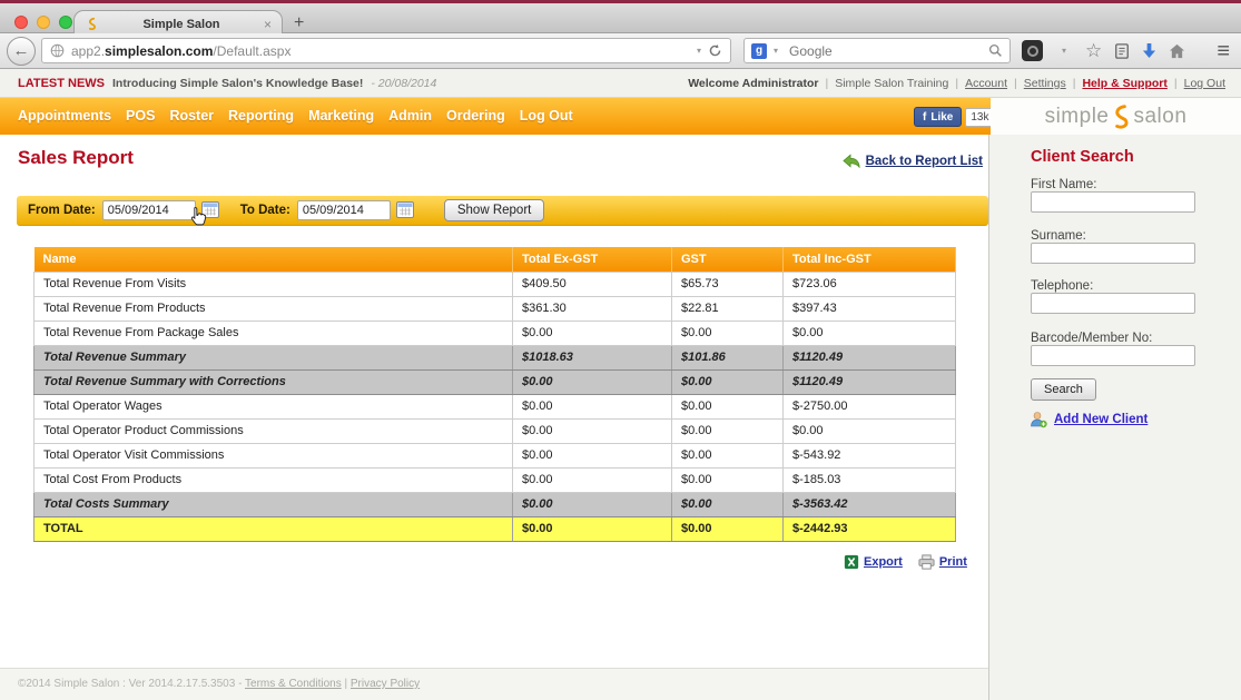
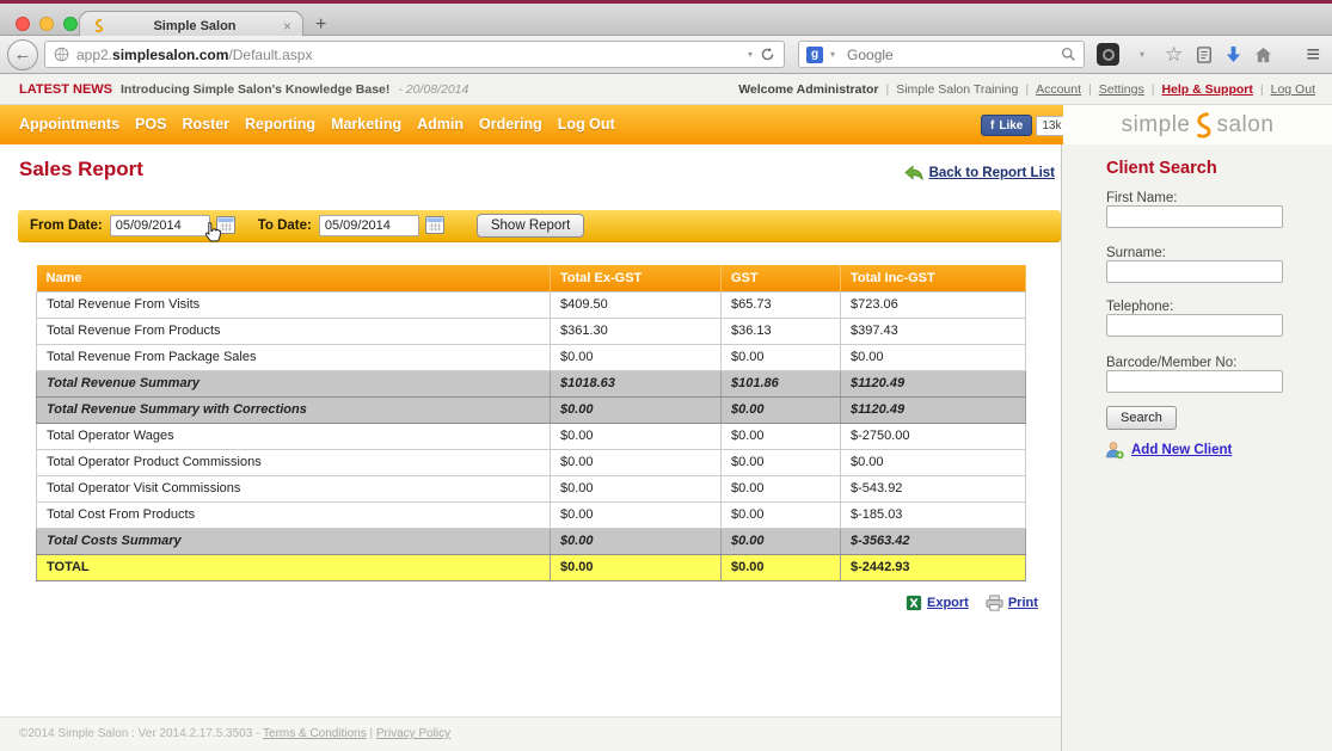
  Simple Salon
  ×
  +
  ←
  app2.simplesalon.com/Default.aspx
  ▾
  g
  ▾
  Google
  ▾
  ☆
  ≡
  LATEST NEWS
  Introducing Simple Salon's Knowledge Base!
  - 20/08/2014
  Welcome Administrator
  |
  Simple Salon Training
  |
  Account
  |
  Settings
  |
  Help & Support
  |
  Log Out
  Appointments
  POS
  Roster
  Reporting
  Marketing
  Admin
  Ordering
  Log Out
  f
  Like
  13k
  simple
  salon
  Sales Report
  Back to Report List
  From Date:
  05/09/2014
  To Date:
  05/09/2014
  Show Report
  Name	Total Ex-GST	GST	Total Inc-GST
  Total Revenue From Visits	$409.50	$65.73	$723.06
- Total Revenue From Products	$361.30	$22.81	$397.43
+ Total Revenue From Products	$361.30	$36.13	$397.43
  Total Revenue From Package Sales	$0.00	$0.00	$0.00
  Total Revenue Summary	$1018.63	$101.86	$1120.49
  Total Revenue Summary with Corrections	$0.00	$0.00	$1120.49
  Total Operator Wages	$0.00	$0.00	$-2750.00
  Total Operator Product Commissions	$0.00	$0.00	$0.00
  Total Operator Visit Commissions	$0.00	$0.00	$-543.92
  Total Cost From Products	$0.00	$0.00	$-185.03
  Total Costs Summary	$0.00	$0.00	$-3563.42
  TOTAL	$0.00	$0.00	$-2442.93
  Export
  Print
  ©2014 Simple Salon : Ver 2014.2.17.5.3503 - Terms & Conditions | Privacy Policy
  Client Search
  First Name:
  Surname:
  Telephone:
  Barcode/Member No:
  Search
  Add New Client
